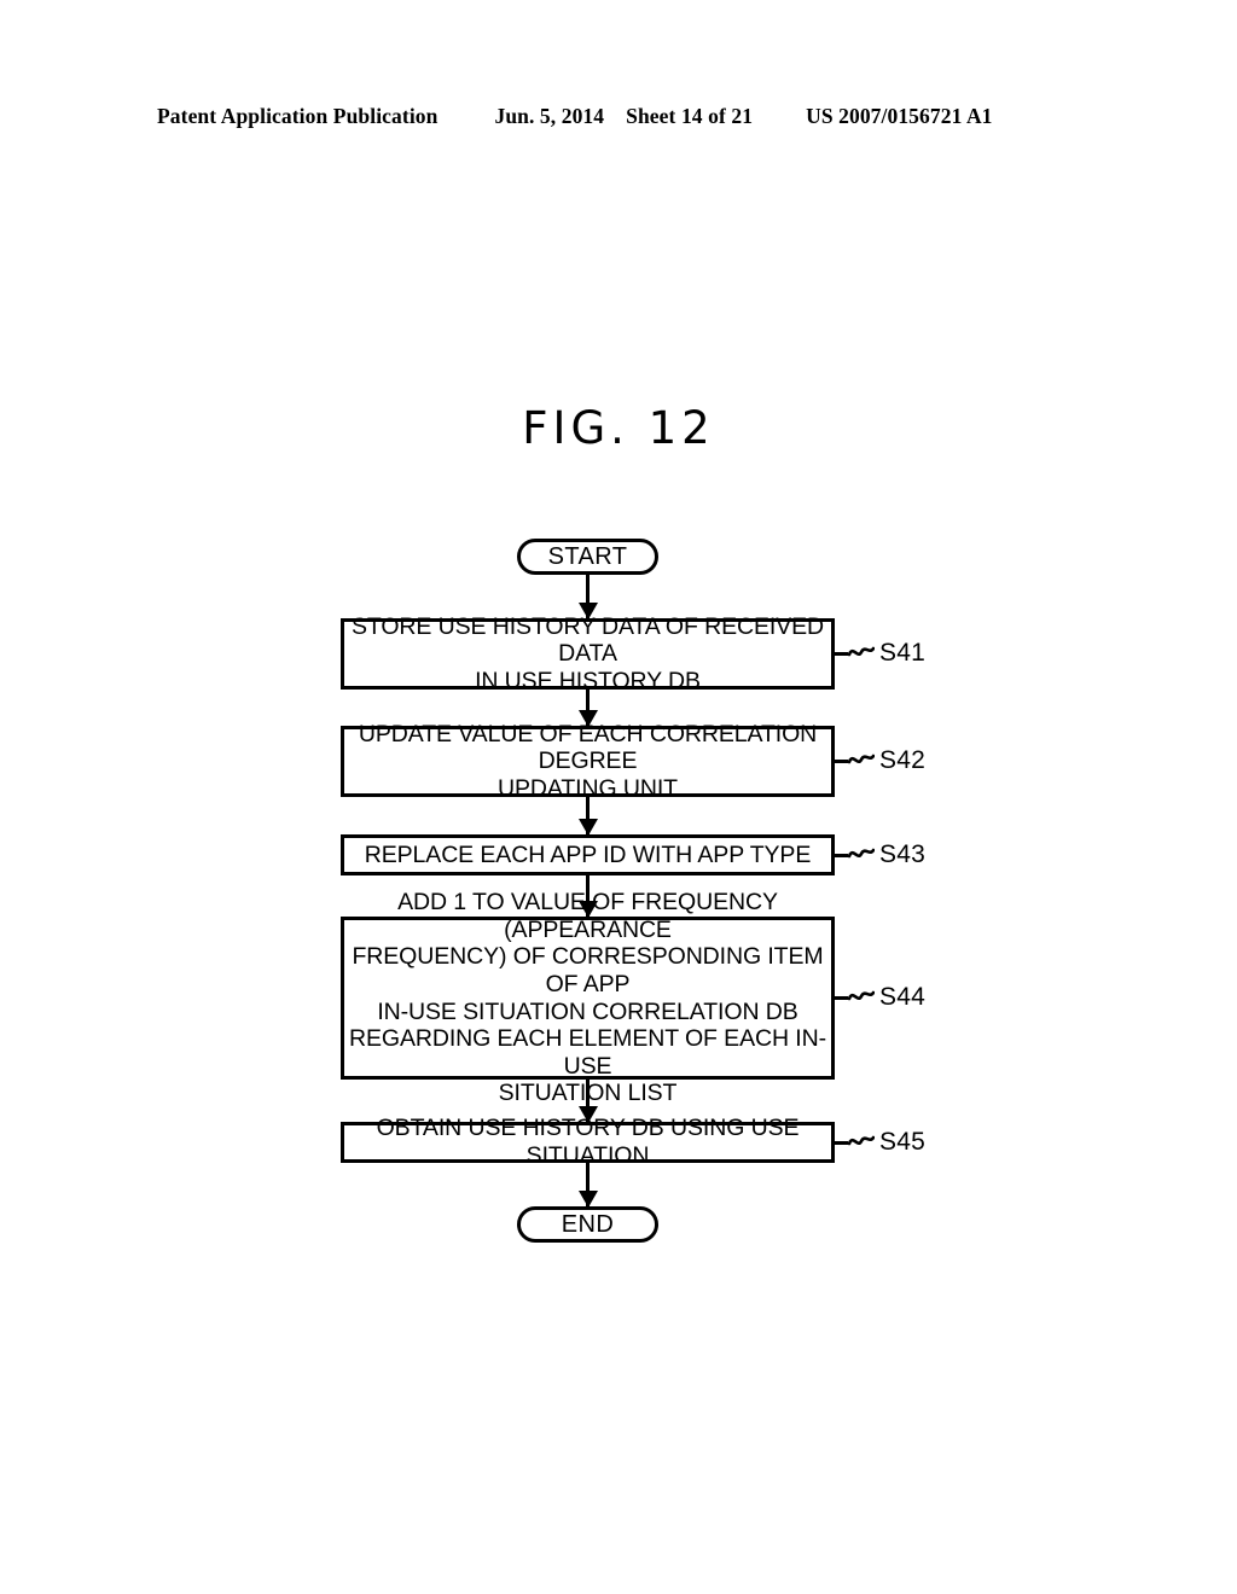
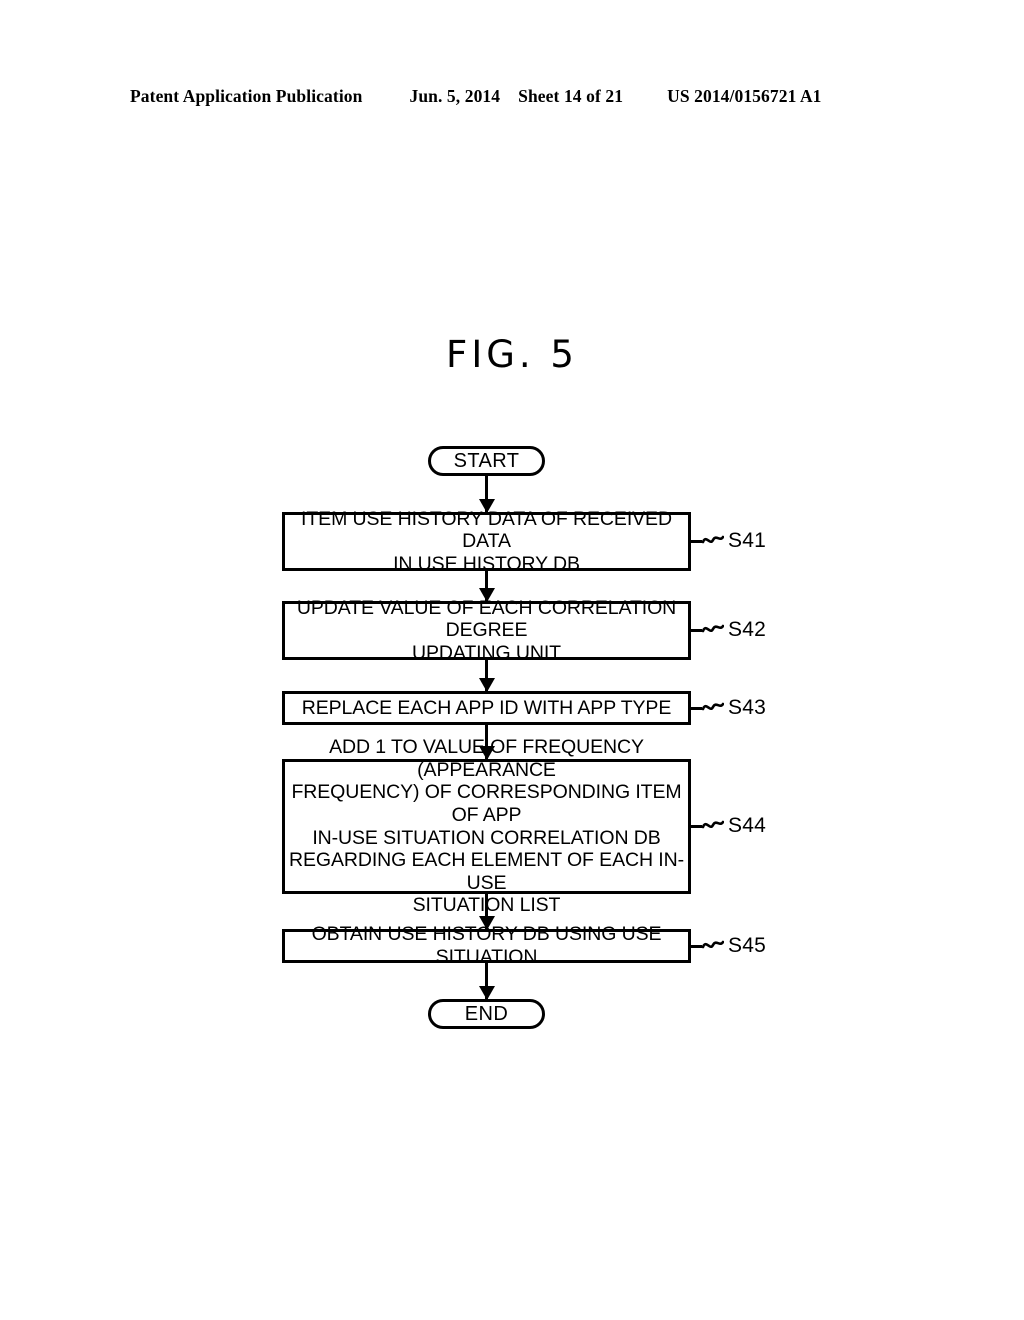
  Patent Application Publication
  Jun. 5, 2014
  Sheet 14 of 21
- US 2007/0156721 A1
+ US 2014/0156721 A1
- FIG. 12
+ FIG. 5
  START
- STORE USE HISTORY DATA OF RECEIVED DATA
+ ITEM USE HISTORY DATA OF RECEIVED DATA
  IN USE HISTORY DB
  S41
  UPDATE VALUE OF EACH CORRELATION DEGREE
  UPDATING UNIT
  S42
  REPLACE EACH APP ID WITH APP TYPE
  S43
  ADD 1 TO VALUE OF FREQUENCY (APPEARANCE
  FREQUENCY) OF CORRESPONDING ITEM OF APP
  IN-USE SITUATION CORRELATION DB
  REGARDING EACH ELEMENT OF EACH IN-USE
  SITUATION LIST
  S44
  OBTAIN USE HISTORY DB USING USE SITUATION
  S45
  END
